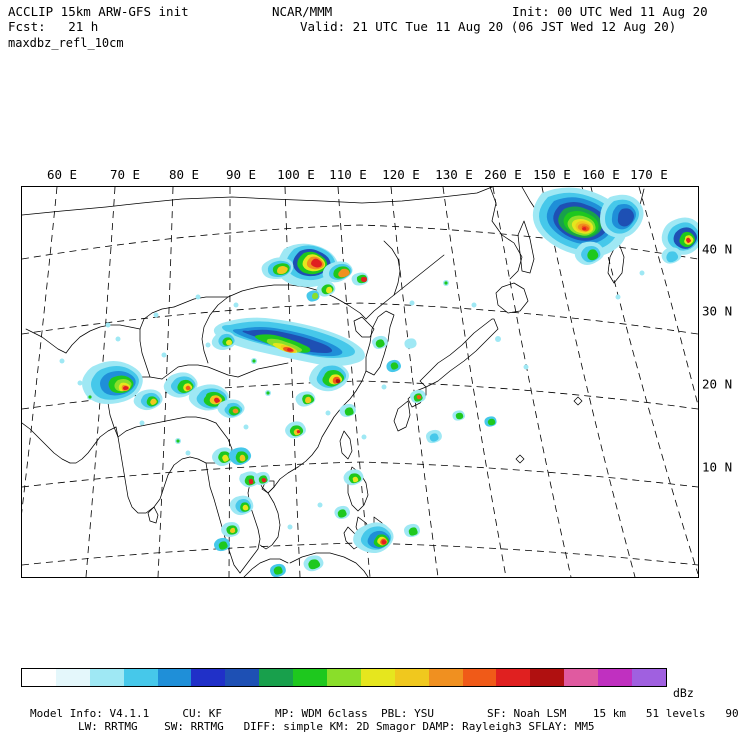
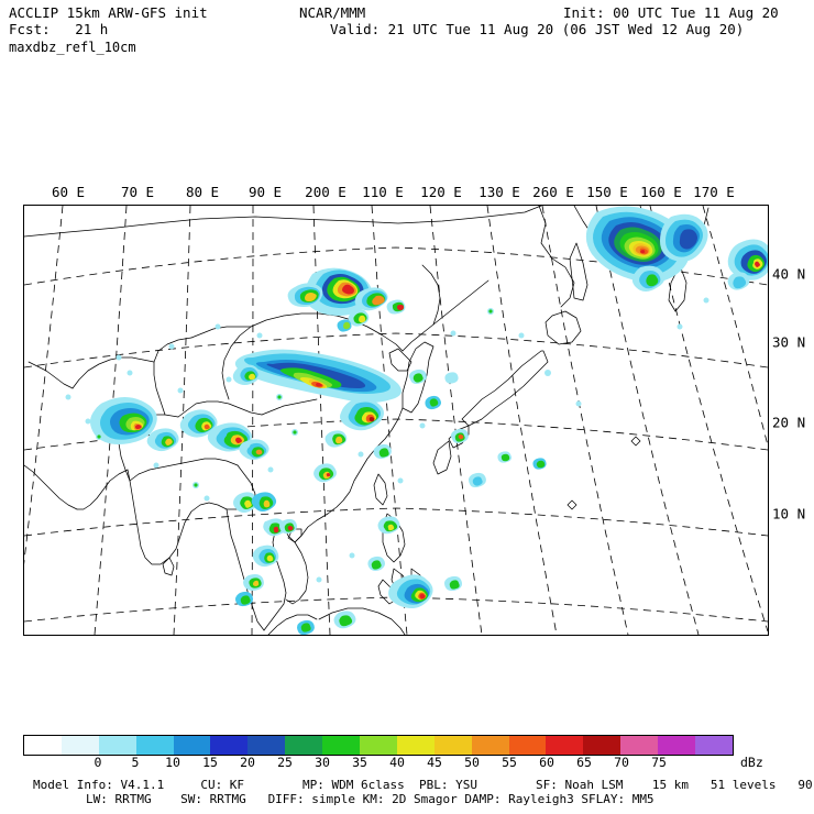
  ACCLIP 15km ARW-GFS init
  Fcst: 21 h
  maxdbz_refl_10cm
  NCAR/MMM
- Init: 00 UTC Wed 11 Aug 20
+ Init: 00 UTC Tue 11 Aug 20
  Valid: 21 UTC Tue 11 Aug 20 (06 JST Wed 12 Aug 20)
  60 E
  70 E
  80 E
  90 E
- 100 E
+ 200 E
  110 E
  120 E
  130 E
  260 E
  150 E
  160 E
  170 E
  40 N
  30 N
  20 N
  10 N
+ 0
+ 5
+ 10
+ 15
+ 20
+ 25
+ 30
+ 35
+ 40
+ 45
+ 50
+ 55
+ 60
+ 65
+ 70
+ 75
  dBz
  Model Info: V4.1.1 CU: KF MP: WDM 6class PBL: YSU SF: Noah LSM 15 km 51 levels 90
  LW: RRTMG SW: RRTMG DIFF: simple KM: 2D Smagor DAMP: Rayleigh3 SFLAY: MM5
